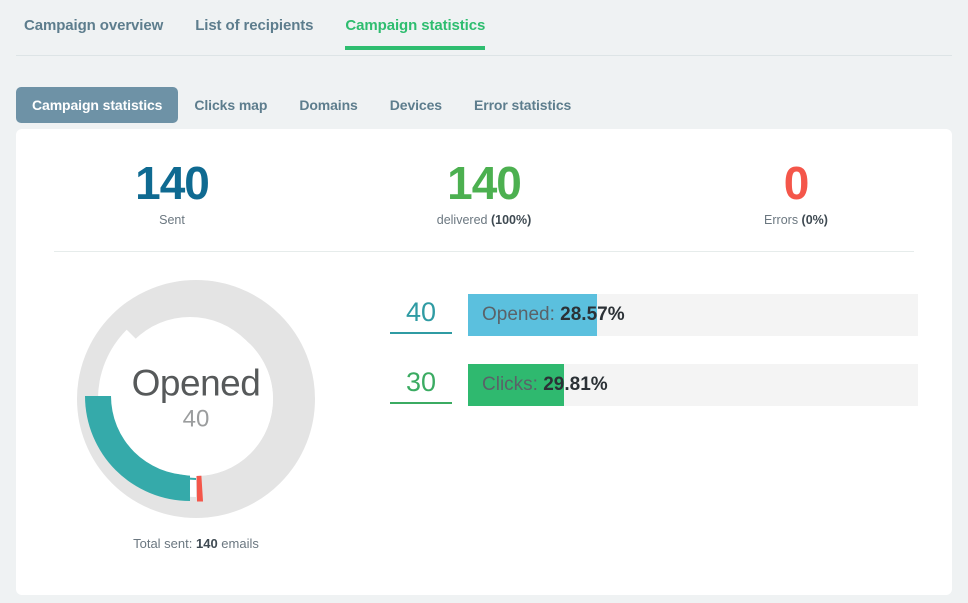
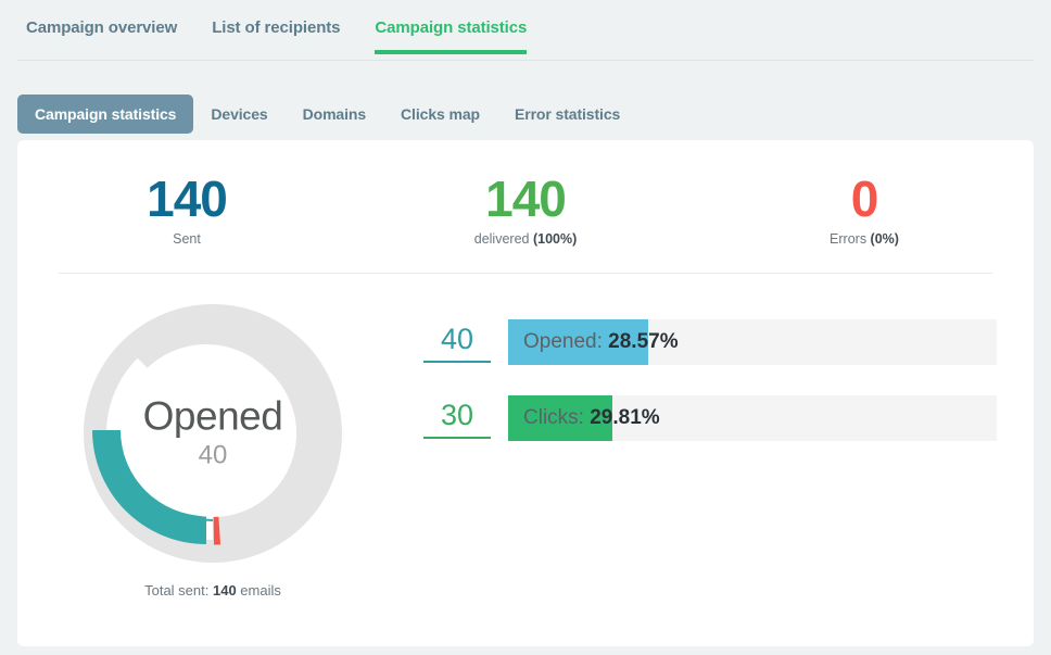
  Campaign overview
  List of recipients
  Campaign statistics
  Campaign statistics
- Clicks map
+ Devices
  Domains
- Devices
+ Clicks map
  Error statistics
  140
  Sent
  140
  delivered (100%)
  0
  Errors (0%)
  Opened
  40
  Total sent: 140 emails
  40
  Opened: 28.57%
  30
  Clicks: 29.81%
